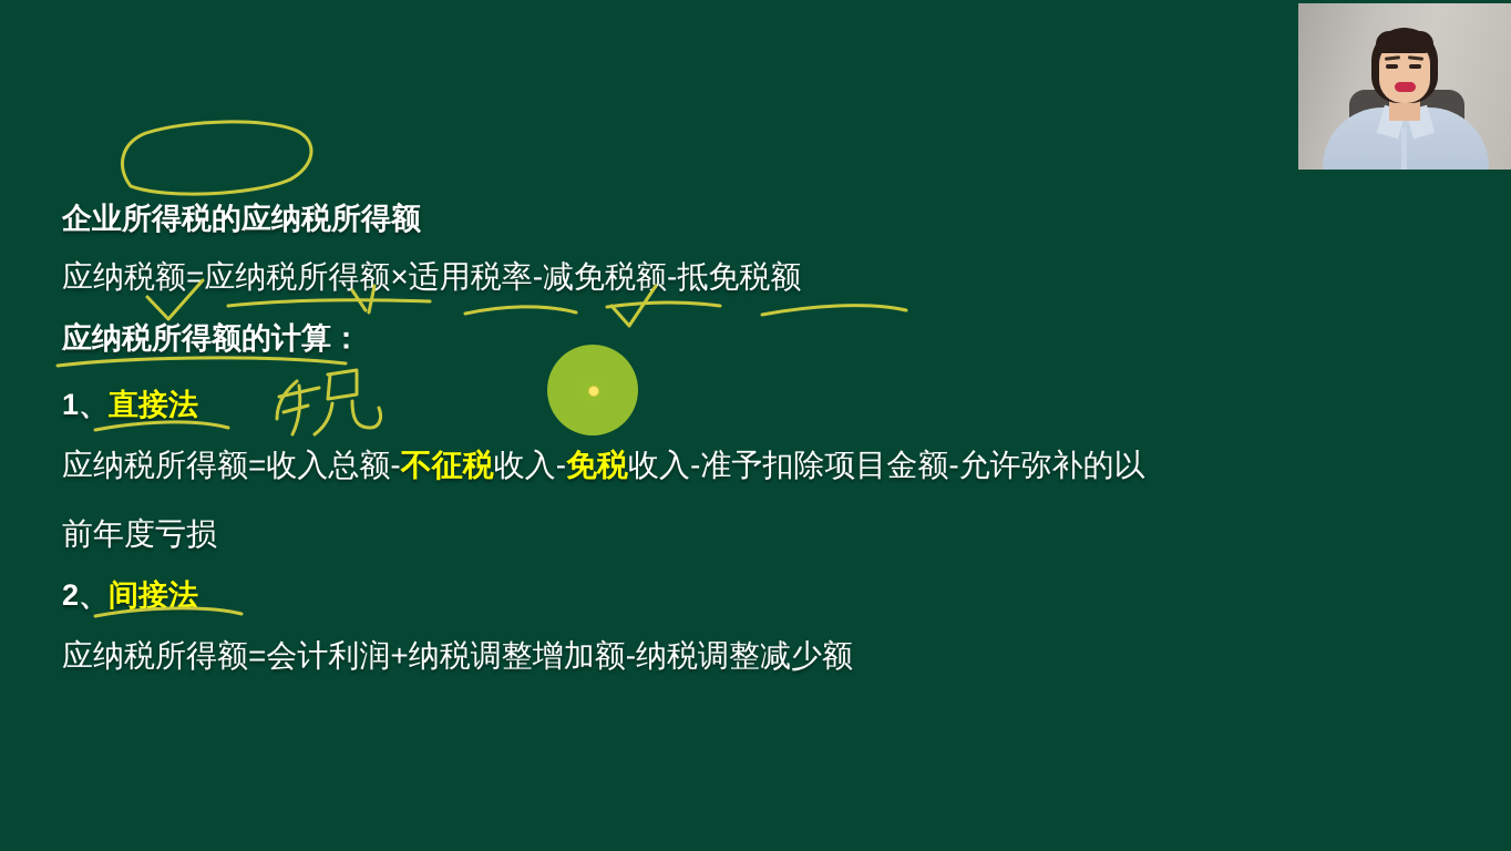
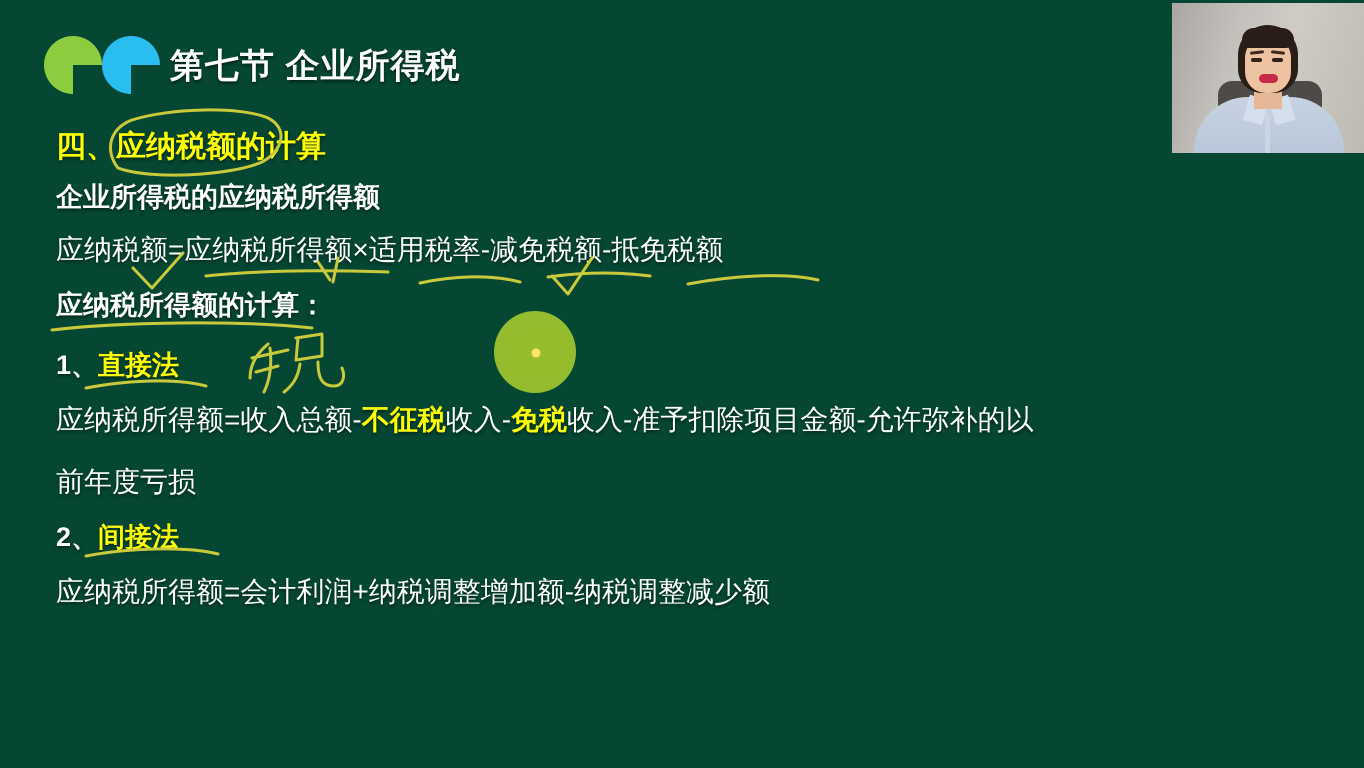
+ 第七节 企业所得税
+ 四、应纳税额的计算
  企业所得税的应纳税所得额
  应纳税额=应纳税所得额×适用税率-减免税额-抵免税额
  应纳税所得额的计算：
  1、直接法
  应纳税所得额=收入总额-不征税收入-免税收入-准予扣除项目金额-允许弥补的以
  前年度亏损
  2、间接法
  应纳税所得额=会计利润+纳税调整增加额-纳税调整减少额
